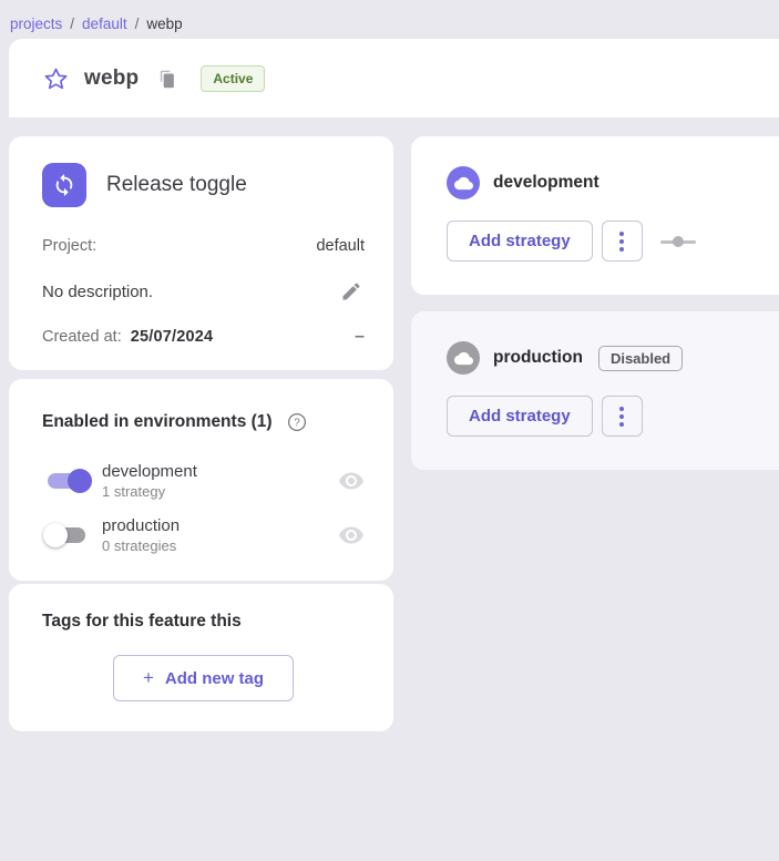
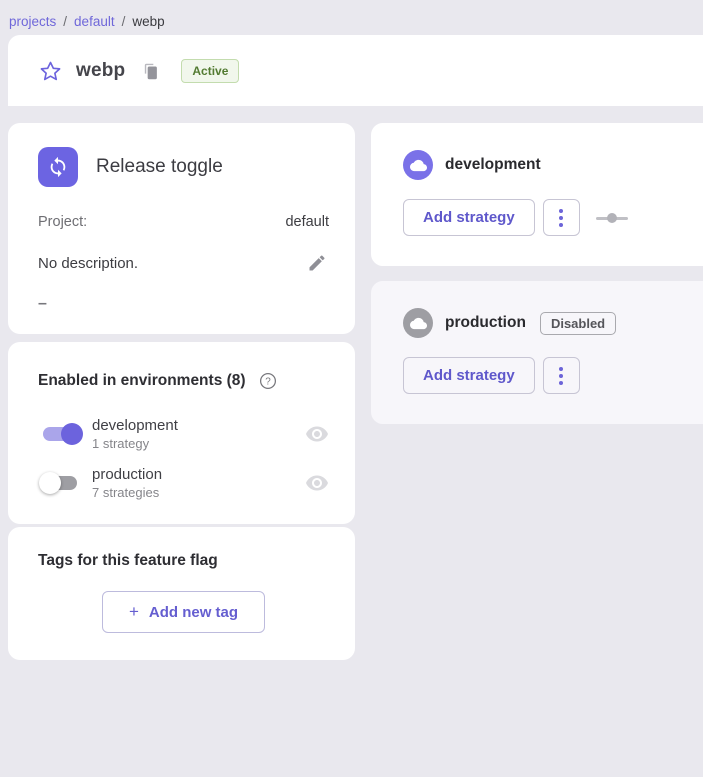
  projects
  /
  default
  /
  webp
  webp
  Active
  Release toggle
  Project:
  default
  No description.
- Created at:
- 25/07/2024
  –
- Enabled in environments (1)
+ Enabled in environments (8)
  ?
  development
  1 strategy
  production
- 0 strategies
+ 7 strategies
- Tags for this feature this
+ Tags for this feature flag
  +
  Add new tag
  development
  Add strategy
  production
  Disabled
  Add strategy
